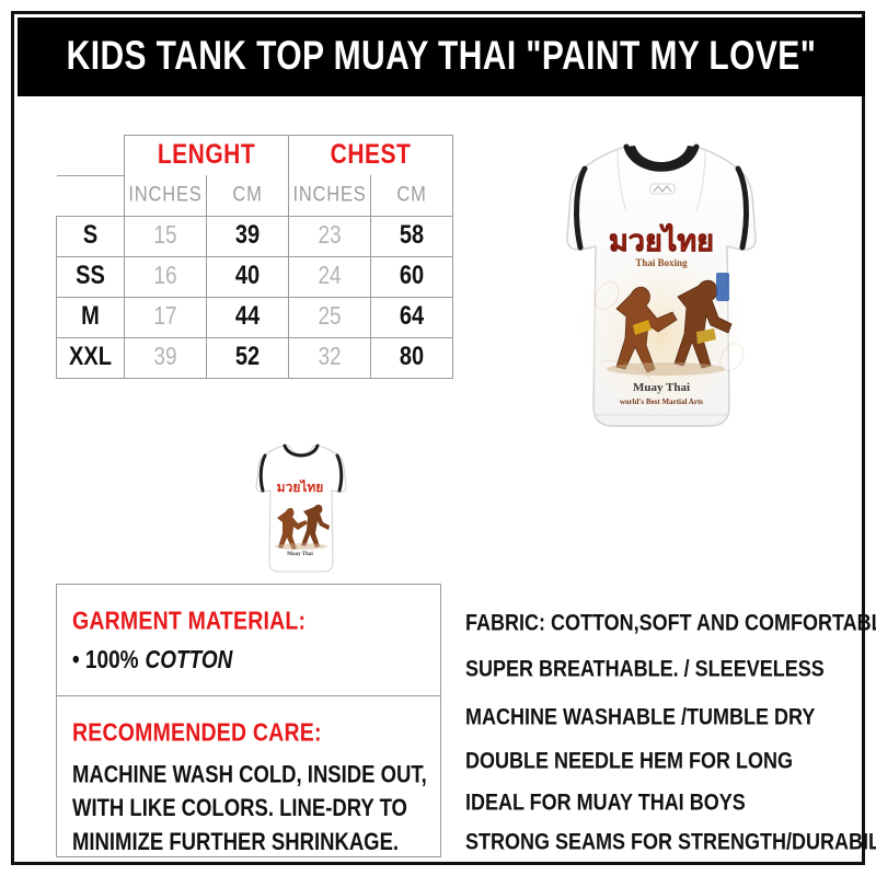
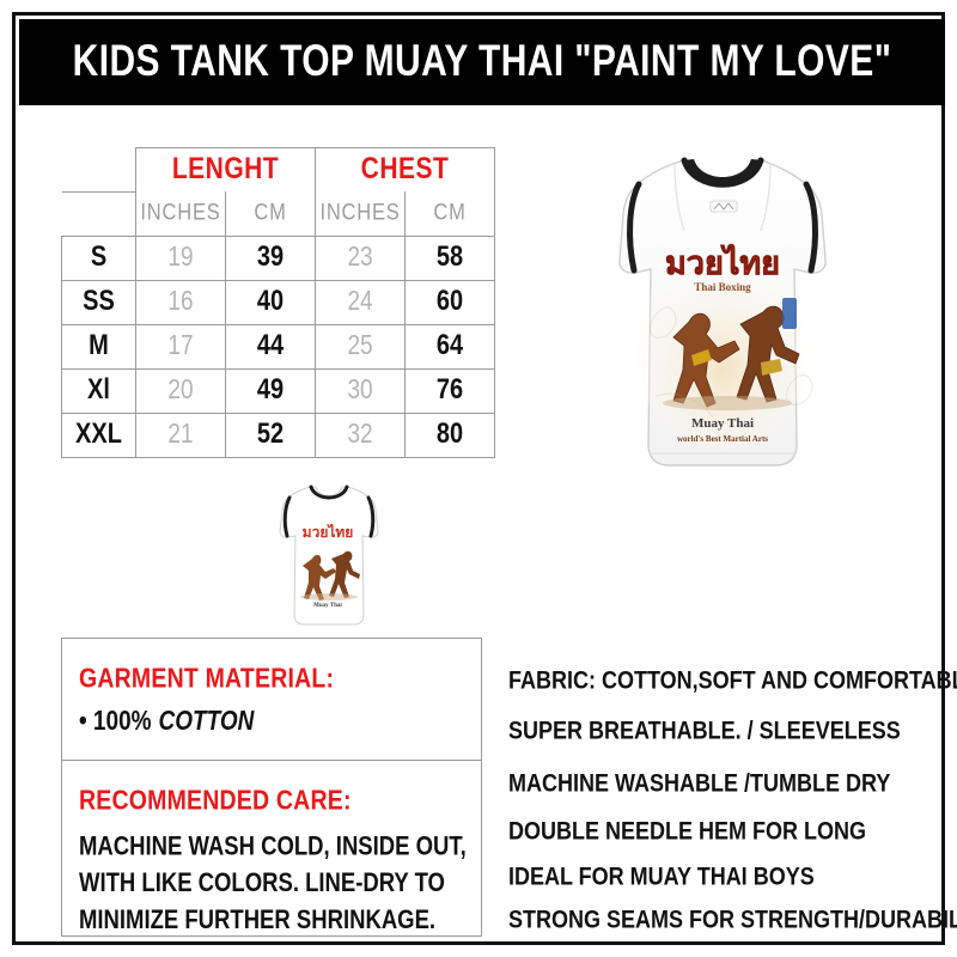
  KIDS TANK TOP MUAY THAI "PAINT MY LOVE"
  	LENGHT	CHEST
  	INCHES	CM	INCHES	CM
- S	15	39	23	58
+ S	19	39	23	58
  SS	16	40	24	60
  M	17	44	25	64
+ Xl	20	49	30	76
- XXL	39	52	32	80
+ XXL	21	52	32	80
  มวยไทย
  Thai Boxing
  Muay Thai
  world's Best Martial Arts
  มวยไทย
  GARMENT MATERIAL:
  • 100% COTTON
  RECOMMENDED CARE:
  MACHINE WASH COLD, INSIDE OUT, WITH LIKE COLORS. LINE-DRY TO MINIMIZE FURTHER SHRINKAGE.
  FABRIC: COTTON,SOFT AND COMFORTAB
  SUPER BREATHABLE. / SLEEVELESS
  MACHINE WASHABLE /TUMBLE DRY
  DOUBLE NEEDLE HEM FOR LONG
  IDEAL FOR MUAY THAI BOYS
  STRONG SEAMS FOR STRENGTH/DURABIL
